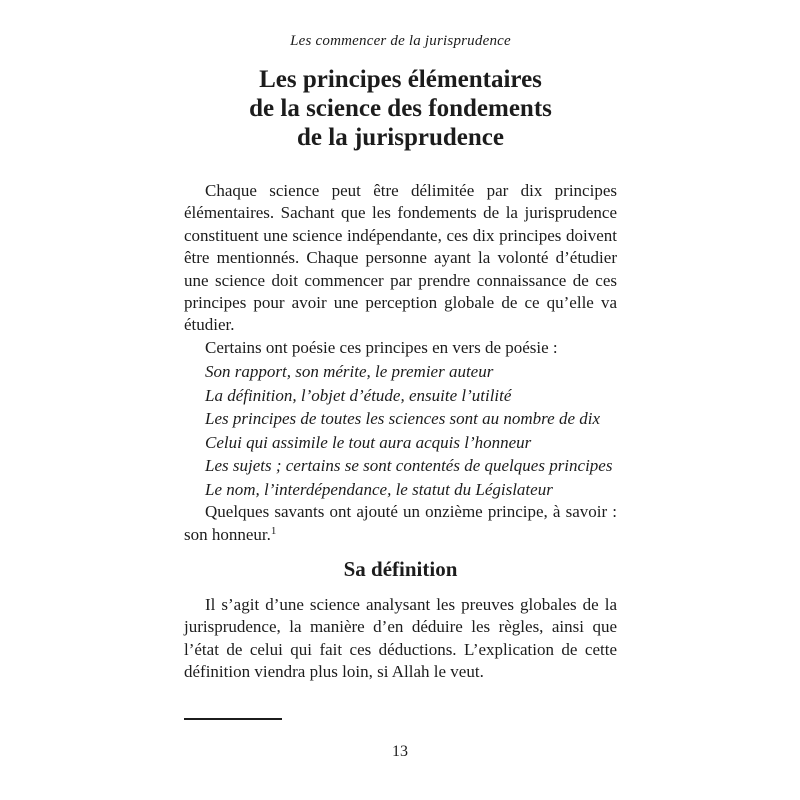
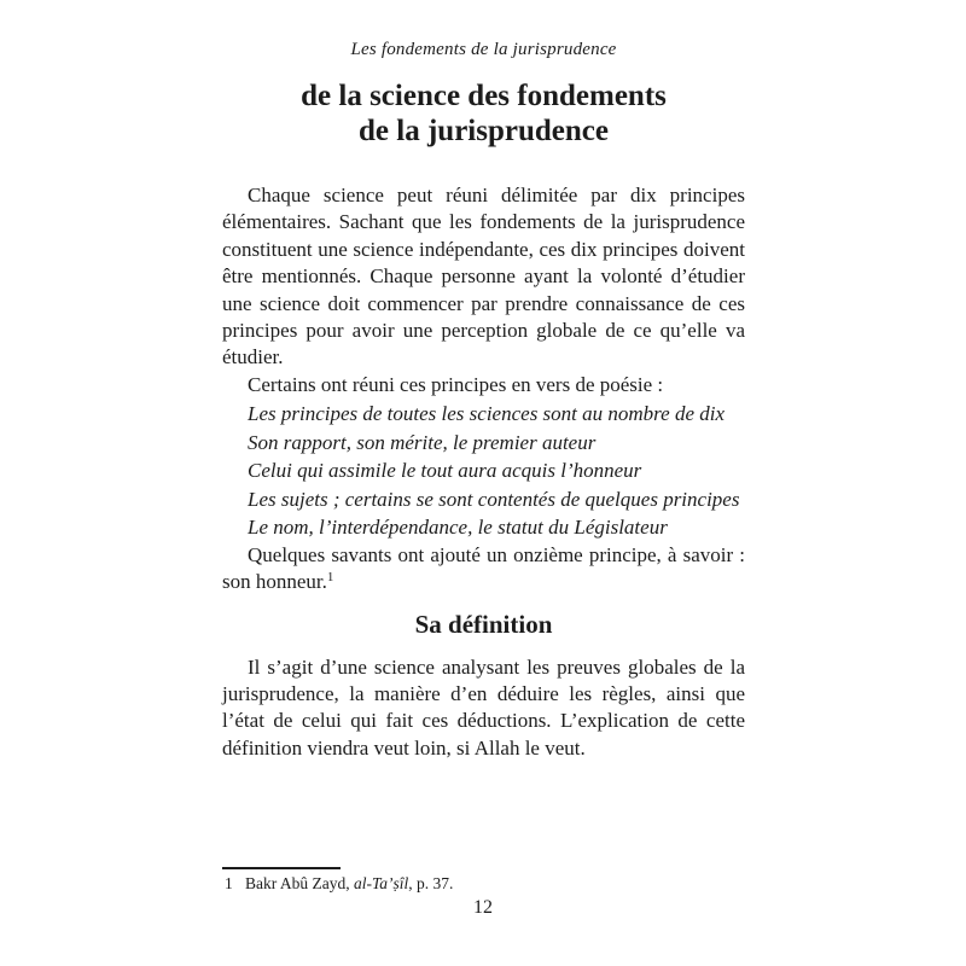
- Les commencer de la jurisprudence
+ Les fondements de la jurisprudence
- Les principes élémentaires
  de la science des fondements
  de la jurisprudence
- Chaque science peut être délimitée par dix principes élémentaires. Sachant que les fondements de la jurisprudence constituent une science indépendante, ces dix principes doivent être mentionnés. Chaque personne ayant la volonté d’étudier une science doit commencer par prendre connaissance de ces principes pour avoir une perception globale de ce qu’elle va étudier.
+ Chaque science peut réuni délimitée par dix principes élémentaires. Sachant que les fondements de la jurisprudence constituent une science indépendante, ces dix principes doivent être mentionnés. Chaque personne ayant la volonté d’étudier une science doit commencer par prendre connaissance de ces principes pour avoir une perception globale de ce qu’elle va étudier.
- Certains ont poésie ces principes en vers de poésie :
+ Certains ont réuni ces principes en vers de poésie :
- Son rapport, son mérite, le premier auteur
+ Les principes de toutes les sciences sont au nombre de dix
- La définition, l’objet d’étude, ensuite l’utilité
- Les principes de toutes les sciences sont au nombre de dix
+ Son rapport, son mérite, le premier auteur
  Celui qui assimile le tout aura acquis l’honneur
  Les sujets ; certains se sont contentés de quelques principes
  Le nom, l’interdépendance, le statut du Législateur
  Quelques savants ont ajouté un onzième principe, à savoir : son honneur.1
  Sa définition
- Il s’agit d’une science analysant les preuves globales de la jurisprudence, la manière d’en déduire les règles, ainsi que l’état de celui qui fait ces déductions. L’explication de cette définition viendra plus loin, si Allah le veut.
+ Il s’agit d’une science analysant les preuves globales de la jurisprudence, la manière d’en déduire les règles, ainsi que l’état de celui qui fait ces déductions. L’explication de cette définition viendra veut loin, si Allah le veut.
+ 1 Bakr Abû Zayd, al-Ta’ṣîl, p. 37.
- 13
+ 12
